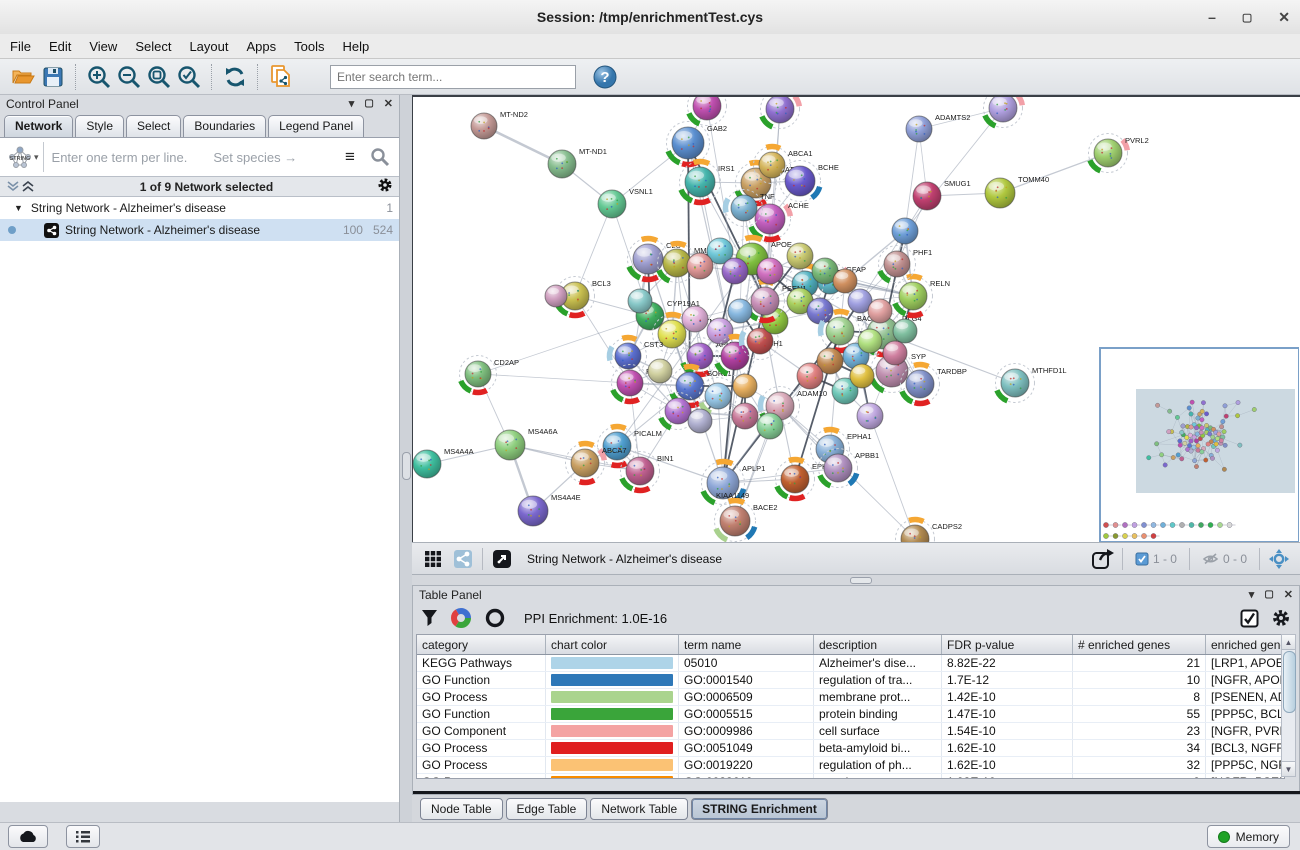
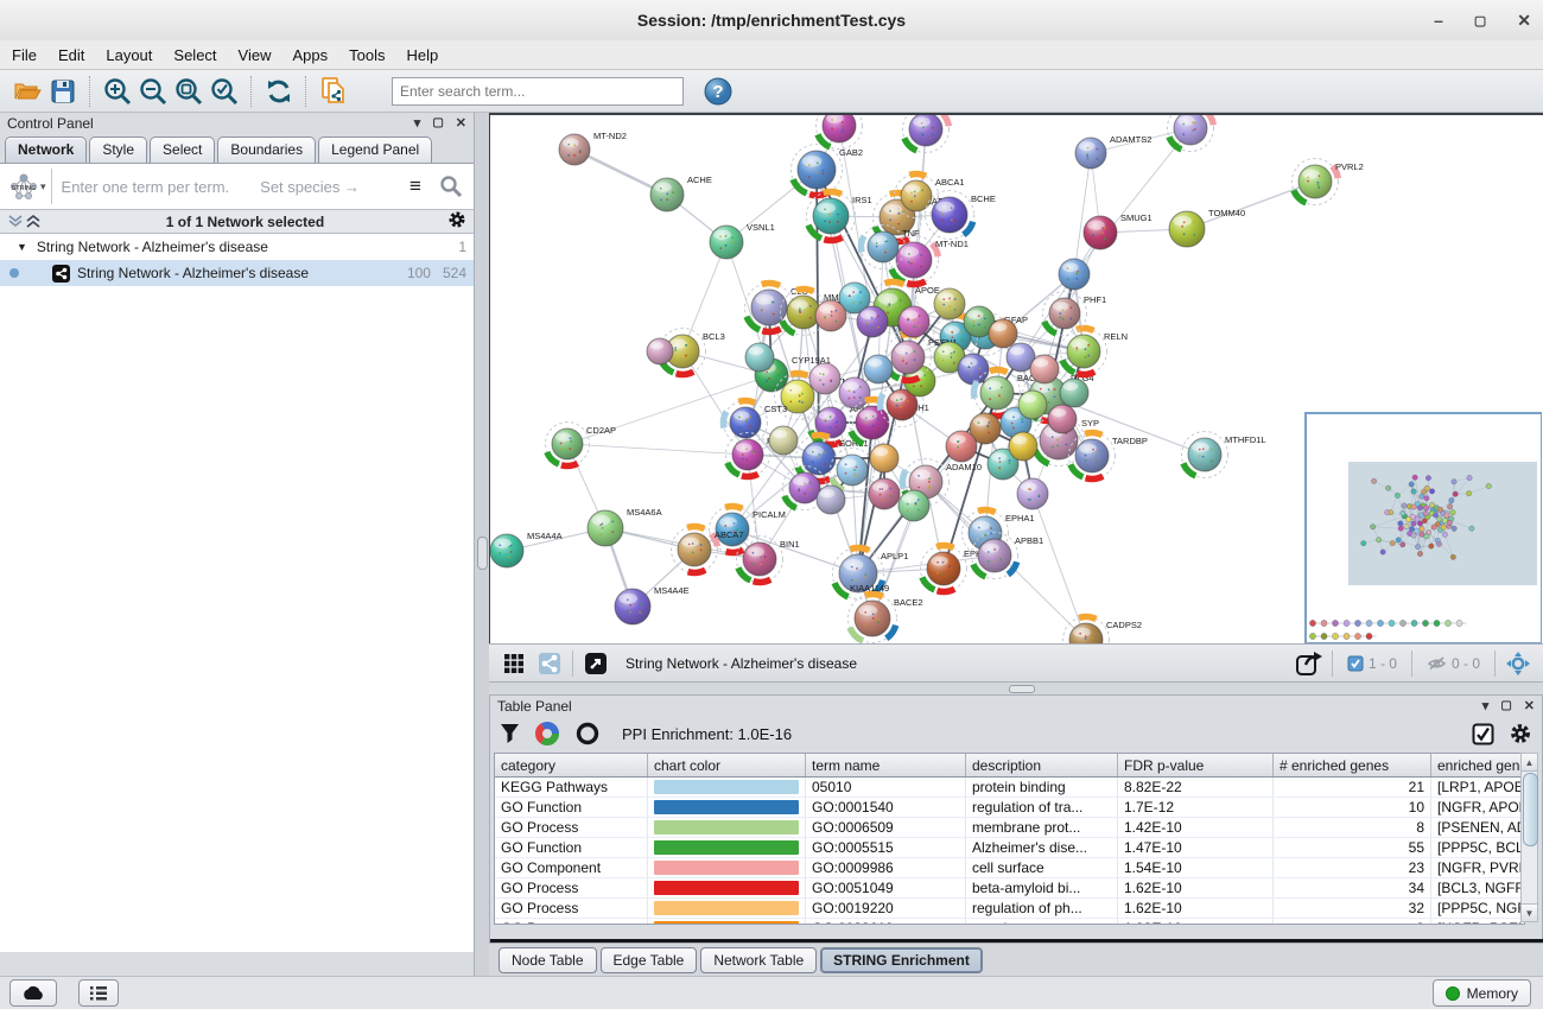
  Session: /tmp/enrichmentTest.cys
  –
  ▢
  ✕
  File
  Edit
- View
+ Layout
  Select
- Layout
+ View
  Apps
  Tools
  Help
  Enter search term...
  ?
  Control Panel
  ▾
  ▢
  ✕
  Network
  Style
  Select
  Boundaries
  Legend Panel
  ▾
- Enter one term per line.
+ Enter one term per term.
  Set species →
  ≡
- 1 of 9 Network selected
+ 1 of 1 Network selected
  ▼
  String Network - Alzheimer's disease
  1
  String Network - Alzheimer's disease
  100
  524
  MT-ND2
- MT-ND1
+ ACHE
  VSNL1
  GAB2
  IRS1
  ABCA1
  BCHE
- ACHE
+ MT-ND1
  TNF
  APOE
  BCL3
  CD2AP
  MS4A6A
  MS4A4A
  MS4A4E
  PICALM
  ABCA7
  BIN1
  APLP1
  BACE2
  EPHA1
  APBB1
  CADPS2
  DLG4
  SYP
  TARDBP
  MTHFD1L
  RELN
  PHF1
  SMUG1
  TOMM40
  PVRL2
  ADAMTS2
  FAP
  CYP19A1
  CST3
  SOR1
  ADAM10
  KIAA1149
  String Network - Alzheimer's disease
  1 - 0
  0 - 0
  Table Panel
  ▾
  ▢
  ✕
  PPI Enrichment: 1.0E-16
  category	chart color	term name	description	FDR p-value	# enriched genes	enriched gen
- KEGG Pathways		05010	Alzheimer's dise...	8.82E-22	21	[LRP1, APOE
+ KEGG Pathways		05010	protein binding	8.82E-22	21	[LRP1, APOE
  GO Function		GO:0001540	regulation of tra...	1.7E-12	10	[NGFR, APO
  GO Process		GO:0006509	membrane prot...	1.42E-10	8	[PSENEN, A
- GO Function		GO:0005515	protein binding	1.47E-10	55	[PPP5C, BC
+ GO Function		GO:0005515	Alzheimer's dise...	1.47E-10	55	[PPP5C, BC
  GO Component		GO:0009986	cell surface	1.54E-10	23	[NGFR, PVR
  GO Process		GO:0051049	beta-amyloid bi...	1.62E-10	34	[BCL3, NGF
  GO Process		GO:0019220	regulation of ph...	1.62E-10	32	[PPP5C, NG
  ▲
  ▼
  Node Table
  Edge Table
  Network Table
  STRING Enrichment
  Memory
